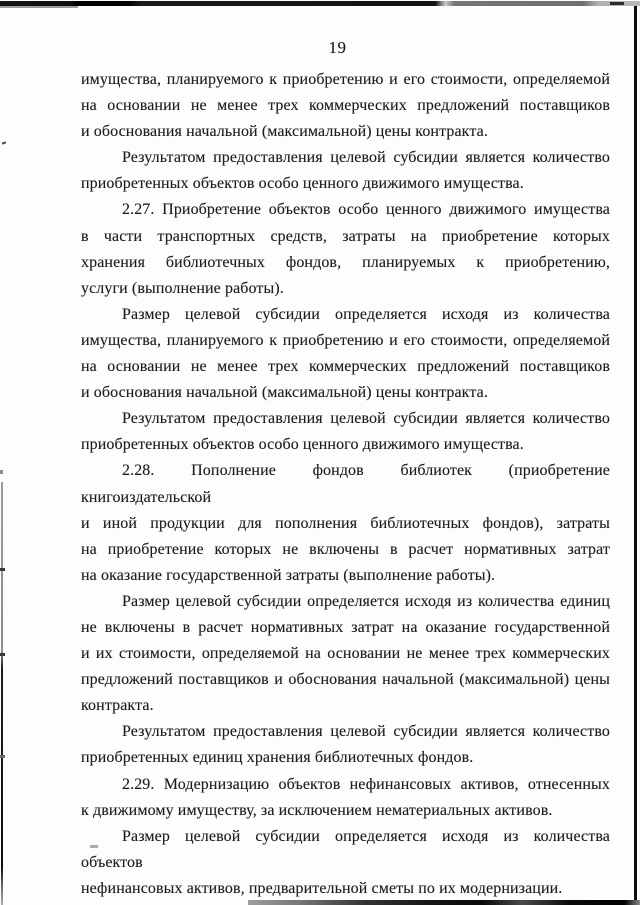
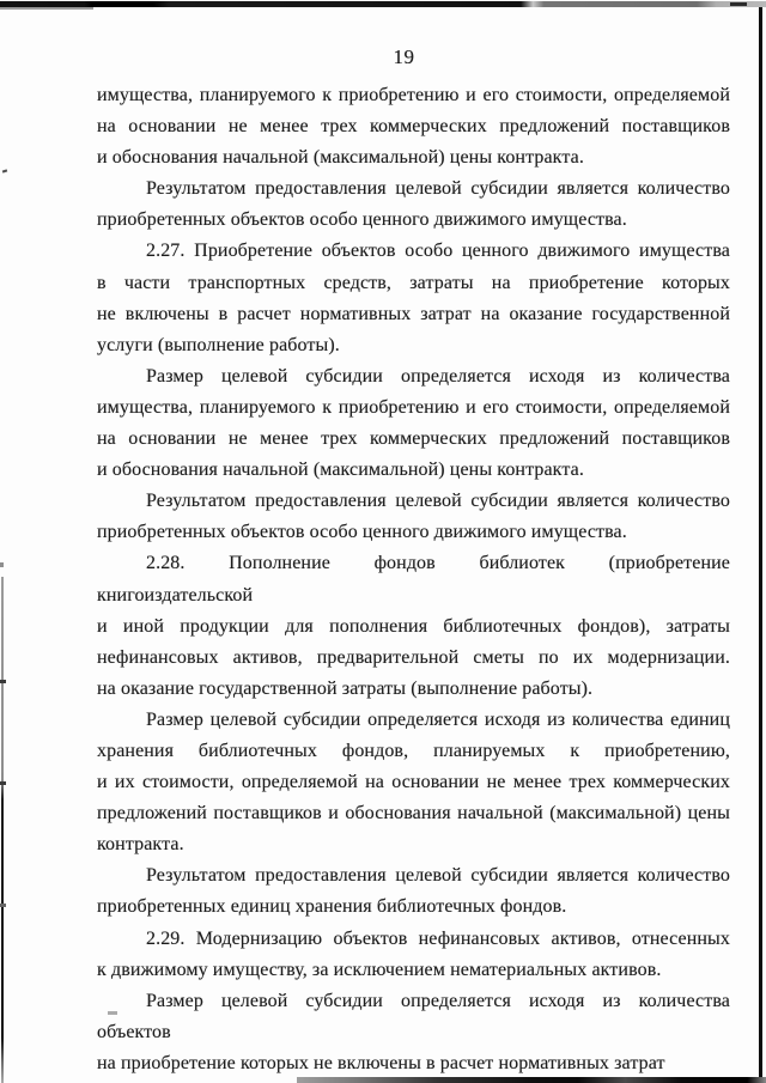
  19
  имущества, планируемого к приобретению и его стоимости, определяемой
  на основании не менее трех коммерческих предложений поставщиков
  и обоснования начальной (максимальной) цены контракта.
  Результатом предоставления целевой субсидии является количество
  приобретенных объектов особо ценного движимого имущества.
  2.27. Приобретение объектов особо ценного движимого имущества
  в части транспортных средств, затраты на приобретение которых
- хранения библиотечных фондов, планируемых к приобретению,
+ не включены в расчет нормативных затрат на оказание государственной
  услуги (выполнение работы).
  Размер целевой субсидии определяется исходя из количества
  имущества, планируемого к приобретению и его стоимости, определяемой
  на основании не менее трех коммерческих предложений поставщиков
  и обоснования начальной (максимальной) цены контракта.
  Результатом предоставления целевой субсидии является количество
  приобретенных объектов особо ценного движимого имущества.
  2.28. Пополнение фондов библиотек (приобретение книгоиздательской
  и иной продукции для пополнения библиотечных фондов), затраты
- на приобретение которых не включены в расчет нормативных затрат
+ нефинансовых активов, предварительной сметы по их модернизации.
  на оказание государственной затраты (выполнение работы).
  Размер целевой субсидии определяется исходя из количества единиц
- не включены в расчет нормативных затрат на оказание государственной
+ хранения библиотечных фондов, планируемых к приобретению,
  и их стоимости, определяемой на основании не менее трех коммерческих
  предложений поставщиков и обоснования начальной (максимальной) цены
  контракта.
  Результатом предоставления целевой субсидии является количество
  приобретенных единиц хранения библиотечных фондов.
  2.29. Модернизацию объектов нефинансовых активов, отнесенных
  к движимому имуществу, за исключением нематериальных активов.
  Размер целевой субсидии определяется исходя из количества объектов
- нефинансовых активов, предварительной сметы по их модернизации.
+ на приобретение которых не включены в расчет нормативных затрат
